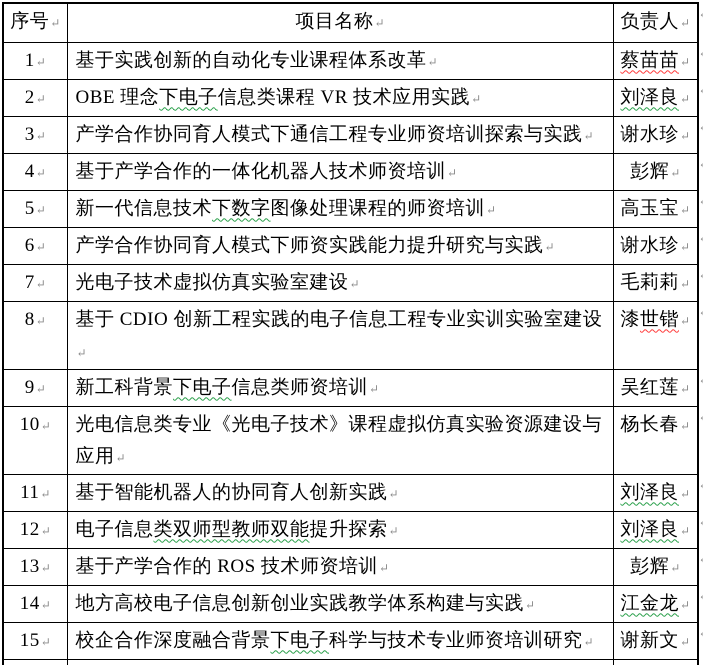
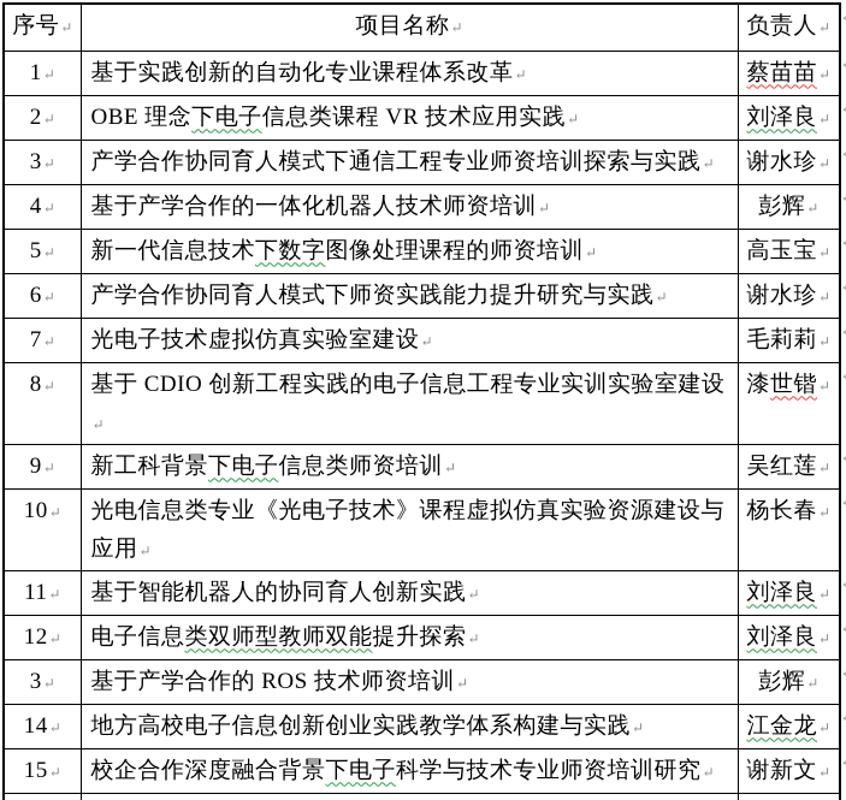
  序号↵	项目名称↵	负责人↵
  1↵	基于实践创新的自动化专业课程体系改革↵	蔡苗苗↵
  2↵	OBE 理念下电子信息类课程 VR 技术应用实践↵	刘泽良↵
  3↵	产学合作协同育人模式下通信工程专业师资培训探索与实践↵	谢水珍↵
  4↵	基于产学合作的一体化机器人技术师资培训↵	彭辉↵
  5↵	新一代信息技术下数字图像处理课程的师资培训↵	高玉宝↵
  6↵	产学合作协同育人模式下师资实践能力提升研究与实践↵	谢水珍↵
  7↵	光电子技术虚拟仿真实验室建设↵	毛莉莉↵
  8↵	基于 CDIO 创新工程实践的电子信息工程专业实训实验室建设↵	漆世锴↵
  9↵	新工科背景下电子信息类师资培训↵	吴红莲↵
  10↵	光电信息类专业《光电子技术》课程虚拟仿真实验资源建设与应用↵	杨长春↵
  11↵	基于智能机器人的协同育人创新实践↵	刘泽良↵
  12↵	电子信息类双师型教师双能提升探索↵	刘泽良↵
- 13↵	基于产学合作的 ROS 技术师资培训↵	彭辉↵
+ 3↵	基于产学合作的 ROS 技术师资培训↵	彭辉↵
  14↵	地方高校电子信息创新创业实践教学体系构建与实践↵	江金龙↵
  15↵	校企合作深度融合背景下电子科学与技术专业师资培训研究↵	谢新文↵
